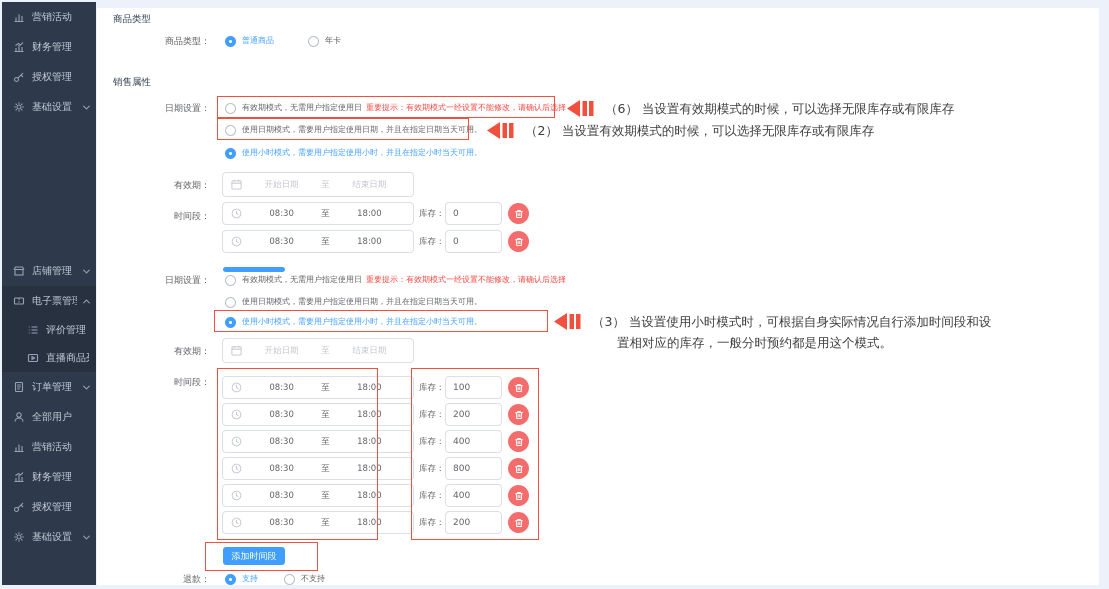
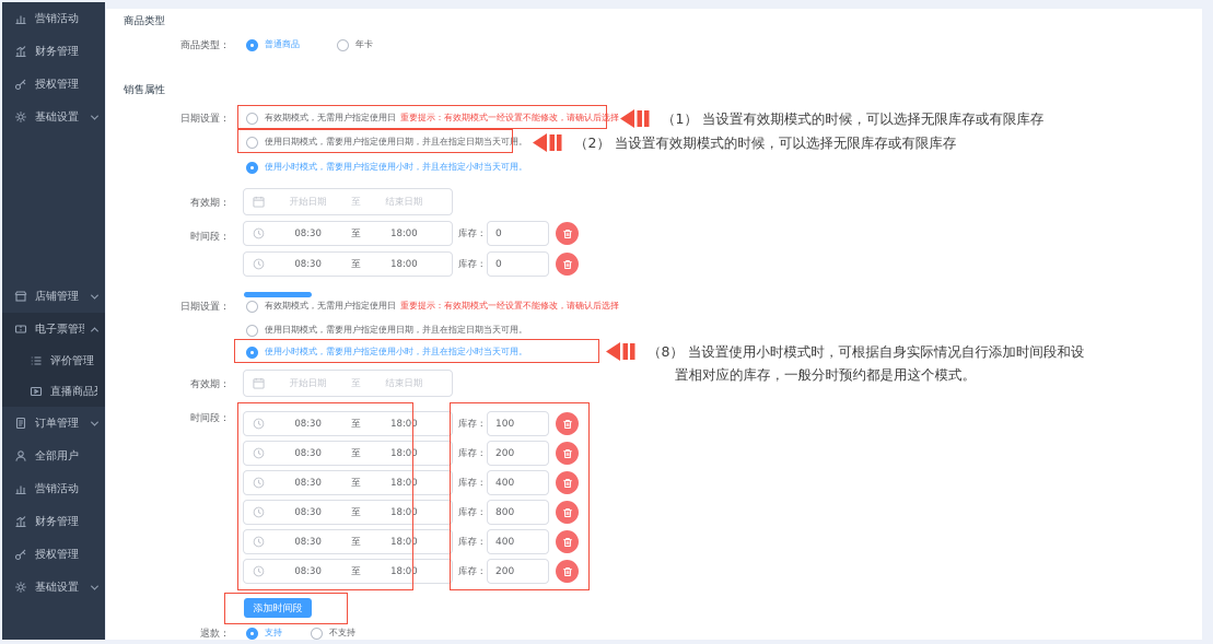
  营销活动
  财务管理
  授权管理
  基础设置
  店铺管理
  电子票管
  评价管理
  订单管理
  全部用户
  营销活动
  财务管理
  授权管理
  基础设置
  商品类型
  商品类型：
  普通商品
  年卡
  销售属性
  日期设置：
  有效期模式，无需用户指定使用日
  重要提示：有效期模式一经设置不能修改，请确认后选择
  使用日期模式，需要用户指定使用日期，并且在指定日期当天可用。
  使用小时模式，需要用户指定使用小时，并且在指定小时当天可用。
  有效期：
  开始日期
  至
  结束日期
  时间段：
  08:30
  至
  18:00
  库存：
  0
  08:30
  至
  18:00
  库存：
  0
  日期设置：
  有效期模式，无需用户指定使用日
  重要提示：有效期模式一经设置不能修改，请确认后选择
  使用日期模式，需要用户指定使用日期，并且在指定日期当天可用。
  使用小时模式，需要用户指定使用小时，并且在指定小时当天可用。
  有效期：
  开始日期
  至
  结束日期
  时间段：
  08:30
  至
  18:00
  库存：
  100
  08:30
  至
  18:00
  库存：
  200
  08:30
  至
  18:00
  库存：
  400
  08:30
  至
  18:00
  库存：
  800
  08:30
  至
  18:00
  库存：
  400
  08:30
  至
  18:00
  库存：
  200
  添加时间段
  退款：
  支持
  不支持
- （6） 当设置有效期模式的时候，可以选择无限库存或有限库存
+ （1） 当设置有效期模式的时候，可以选择无限库存或有限库存
  （2） 当设置有效期模式的时候，可以选择无限库存或有限库存
- （3） 当设置使用小时模式时，可根据自身实际情况自行添加时间段和设
+ （8） 当设置使用小时模式时，可根据自身实际情况自行添加时间段和设
  置相对应的库存，一般分时预约都是用这个模式。
